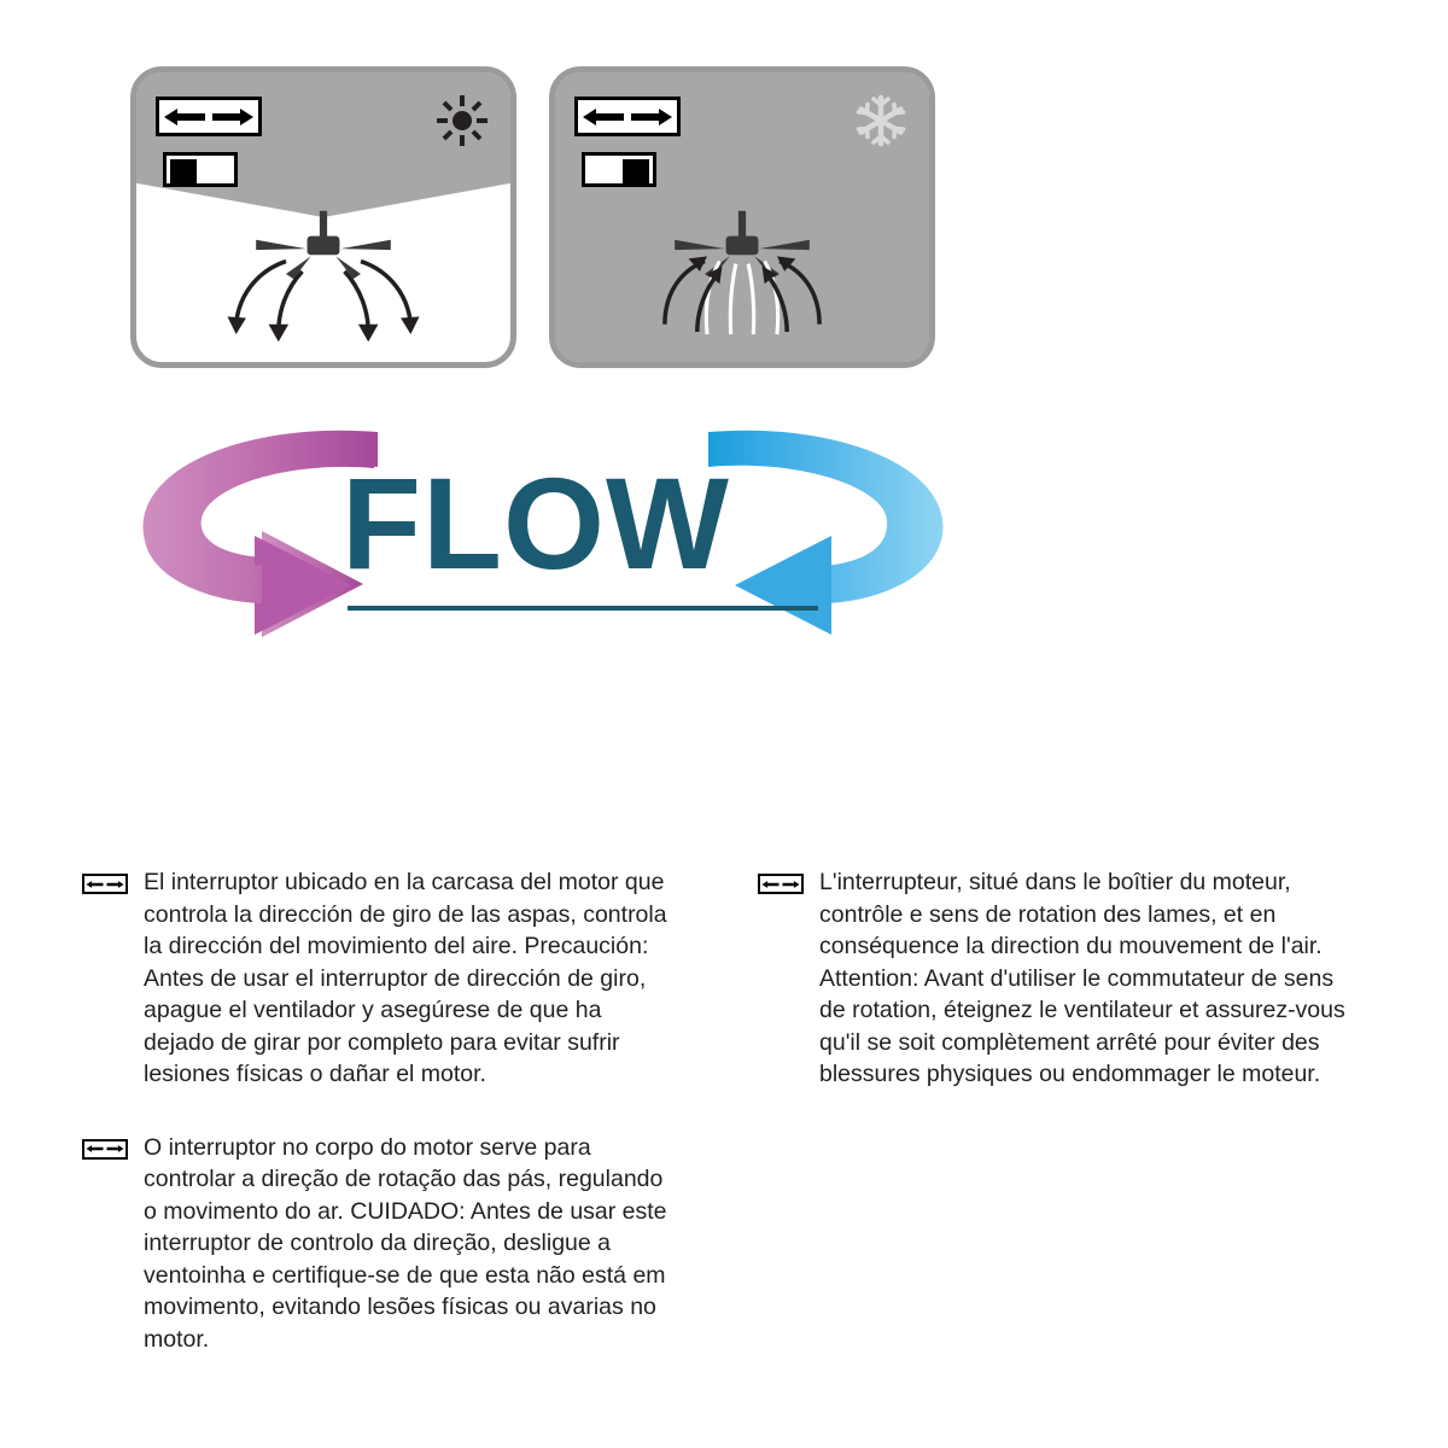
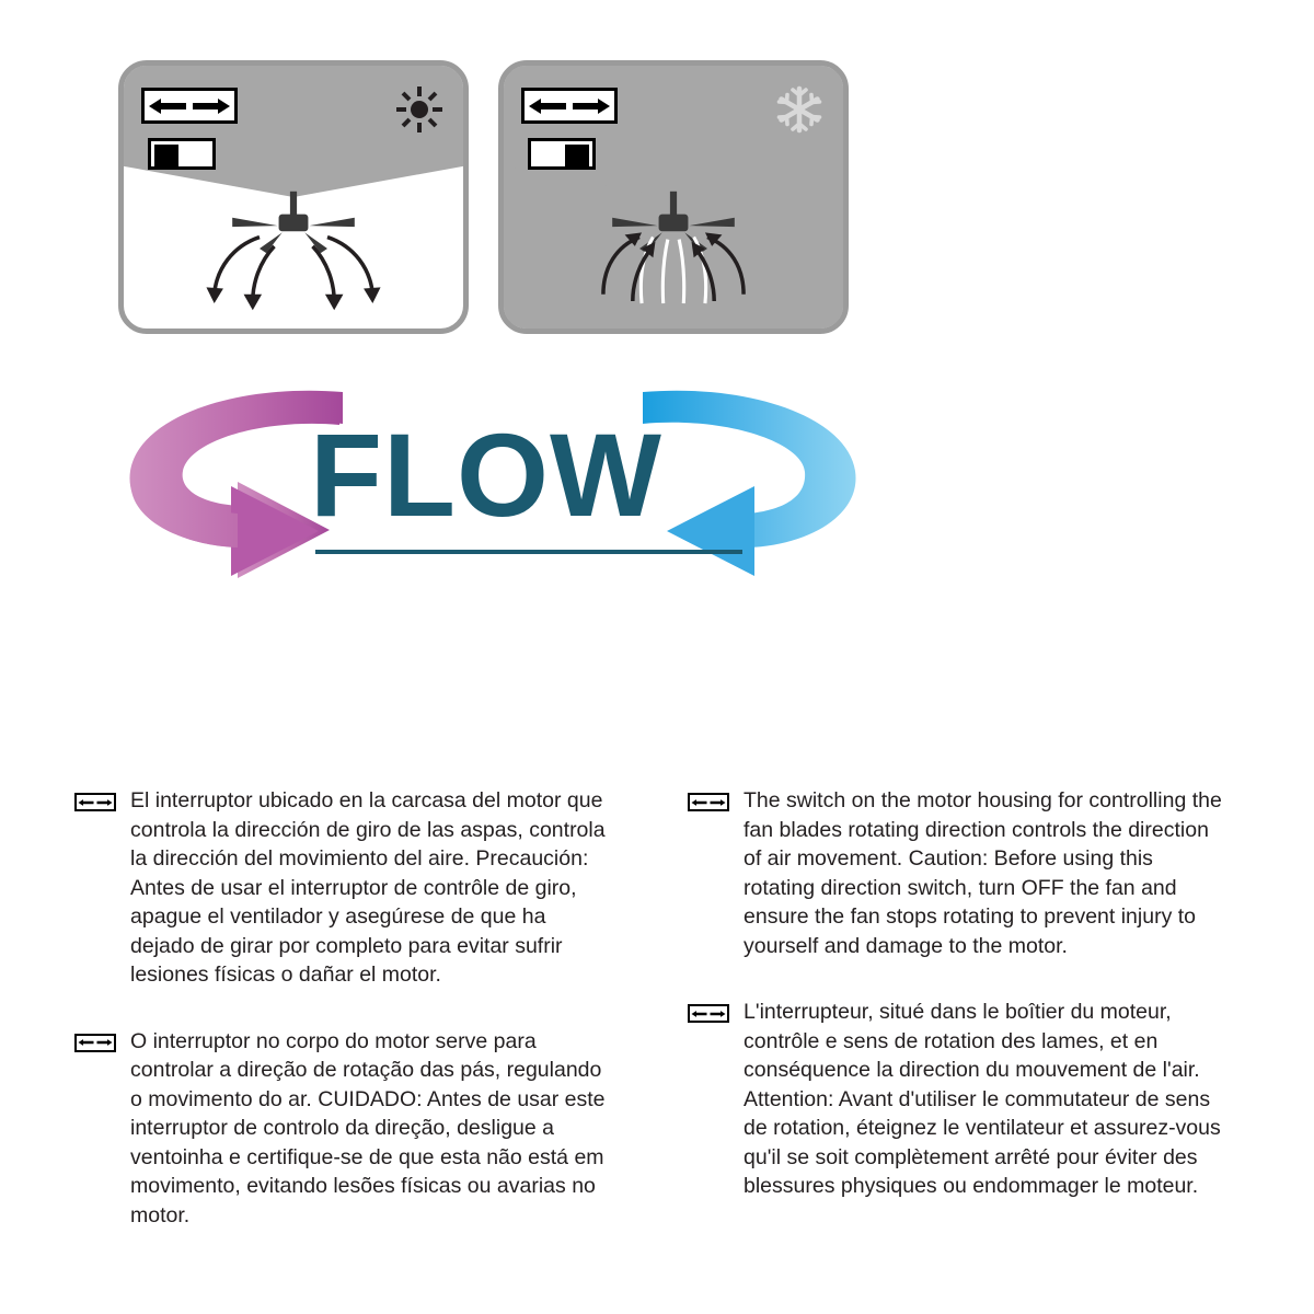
  FLOW
- El interruptor ubicado en la carcasa del motor que controla la dirección de giro de las aspas, controla la dirección del movimiento del aire. Precaución: Antes de usar el interruptor de dirección de giro, apague el ventilador y asegúrese de que ha dejado de girar por completo para evitar sufrir lesiones físicas o dañar el motor.
+ El interruptor ubicado en la carcasa del motor que controla la dirección de giro de las aspas, controla la dirección del movimiento del aire. Precaución: Antes de usar el interruptor de contrôle de giro, apague el ventilador y asegúrese de que ha dejado de girar por completo para evitar sufrir lesiones físicas o dañar el motor.
  O interruptor no corpo do motor serve para controlar a direção de rotação das pás, regulando o movimento do ar. CUIDADO: Antes de usar este interruptor de controlo da direção, desligue a ventoinha e certifique-se de que esta não está em movimento, evitando lesões físicas ou avarias no motor.
+ The switch on the motor housing for controlling the fan blades rotating direction controls the direction of air movement. Caution: Before using this rotating direction switch, turn OFF the fan and ensure the fan stops rotating to prevent injury to yourself and damage to the motor.
  L'interrupteur, situé dans le boîtier du moteur, contrôle e sens de rotation des lames, et en conséquence la direction du mouvement de l'air. Attention: Avant d'utiliser le commutateur de sens de rotation, éteignez le ventilateur et assurez-vous qu'il se soit complètement arrêté pour éviter des blessures physiques ou endommager le moteur.
